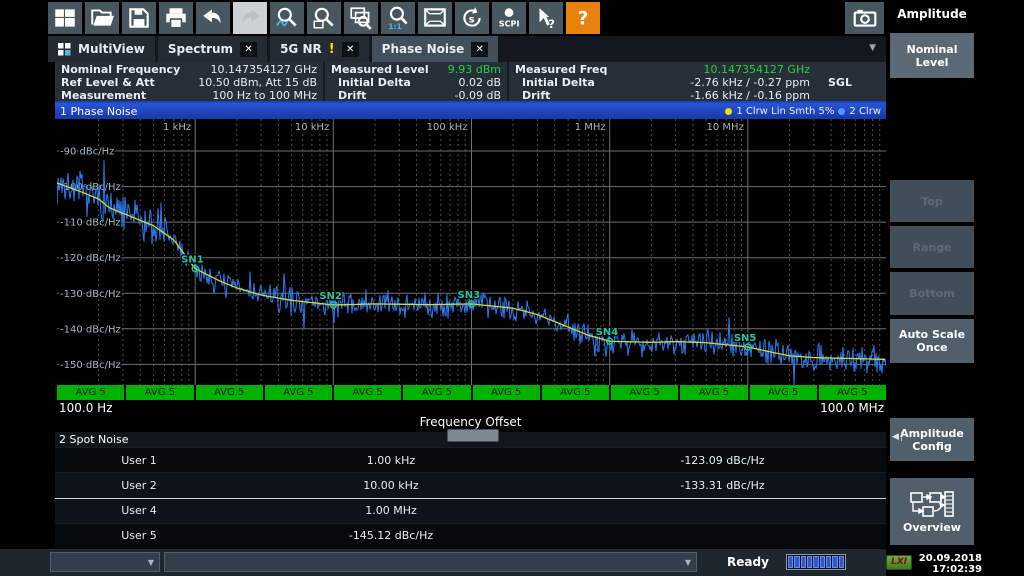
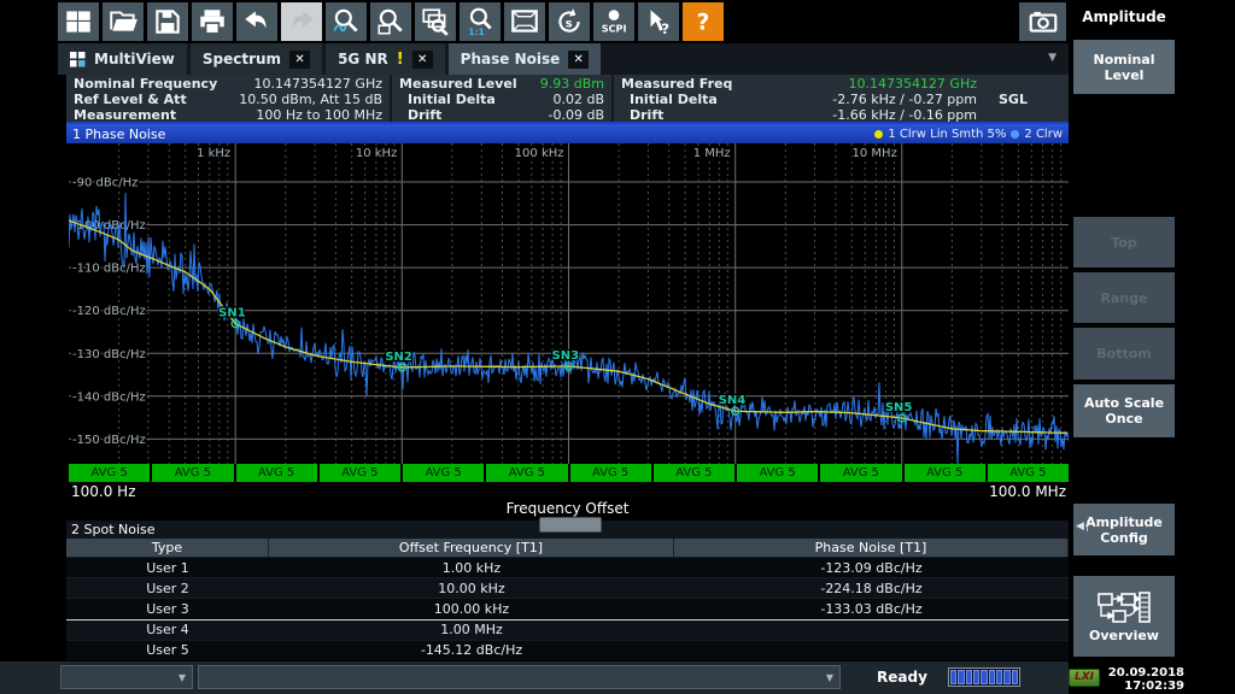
  1:1
  s
  SCPI
  ?
  ?
  MultiView
  Spectrum
  ✕
  5G NR
  !
  ✕
  Phase Noise
  ✕
  ▼
  Nominal Frequency
  10.147354127 GHz
  Ref Level & Att
  10.50 dBm, Att 15 dB
  Measurement
  100 Hz to 100 MHz
  Measured Level
  9.93 dBm
  Initial Delta
  0.02 dB
  Drift
  -0.09 dB
  Measured Freq
  10.147354127 GHz
  Initial Delta
  -2.76 kHz / -0.27 ppm
  SGL
  Drift
  -1.66 kHz / -0.16 ppm
  1 Phase Noise
  1 Clrw Lin Smth 5%
  2 Clrw
  1 kHz
  10 kHz
  100 kHz
  1 MHz
  10 MHz
  -90 dBc/Hz
  -110 dBc/Hz
  -120 dBc/Hz
  -130 dBc/Hz
  -140 dBc/Hz
  -150 dBc/Hz
  SN1
  SN2
  SN3
  SN4
  SN5
  AVG 5
  AVG 5
  AVG 5
  AVG 5
  AVG 5
  AVG 5
  AVG 5
  AVG 5
  AVG 5
  AVG 5
  AVG 5
  AVG 5
  100.0 Hz
  100.0 MHz
  Frequency Offset
  2 Spot Noise
+ Type
+ Offset Frequency [T1]
+ Phase Noise [T1]
  User 1
  1.00 kHz
  -123.09 dBc/Hz
  User 2
  10.00 kHz
- -133.31 dBc/Hz
+ -224.18 dBc/Hz
+ User 3
+ 100.00 kHz
+ -133.03 dBc/Hz
  User 4
  1.00 MHz
  User 5
  -145.12 dBc/Hz
  ▼
  ▼
  Ready
  Amplitude
  Nominal Level
  Top
  Range
  Bottom
  Auto Scale Once
  ◀❘
  Amplitude Config
  Overview
  LXI
  20.09.2018
  17:02:39
